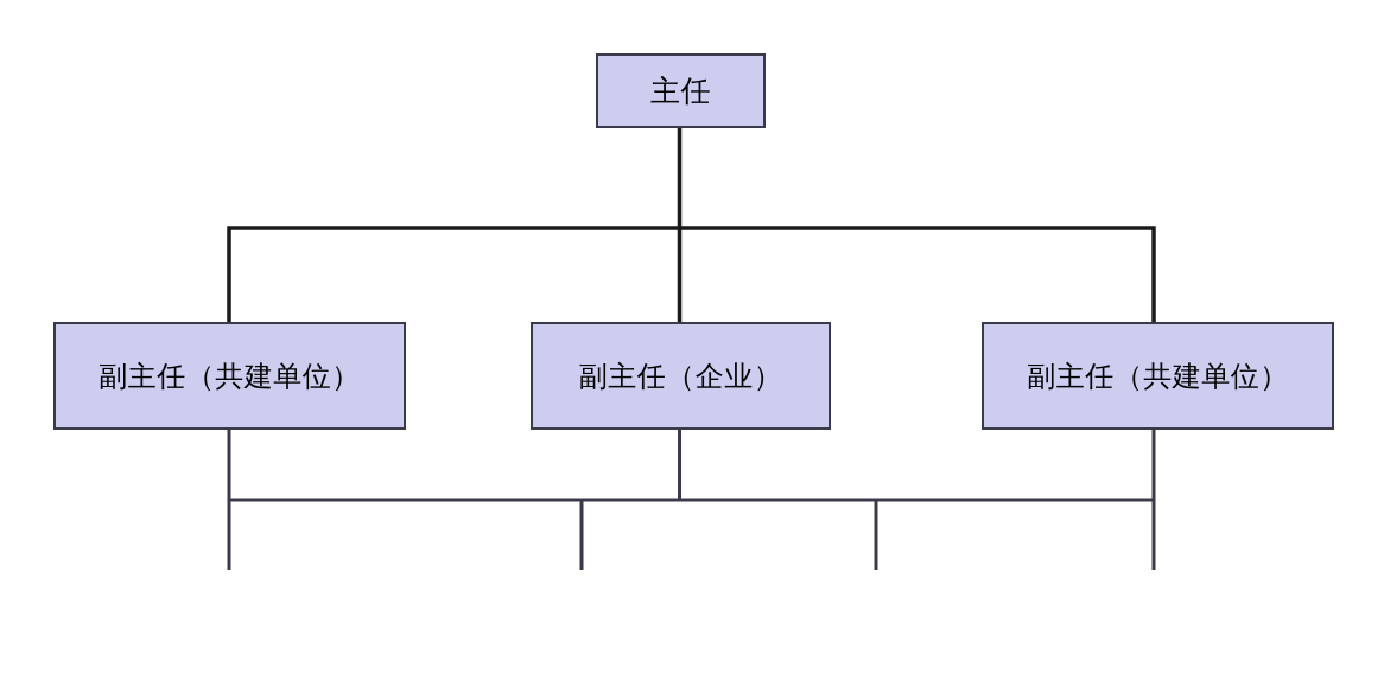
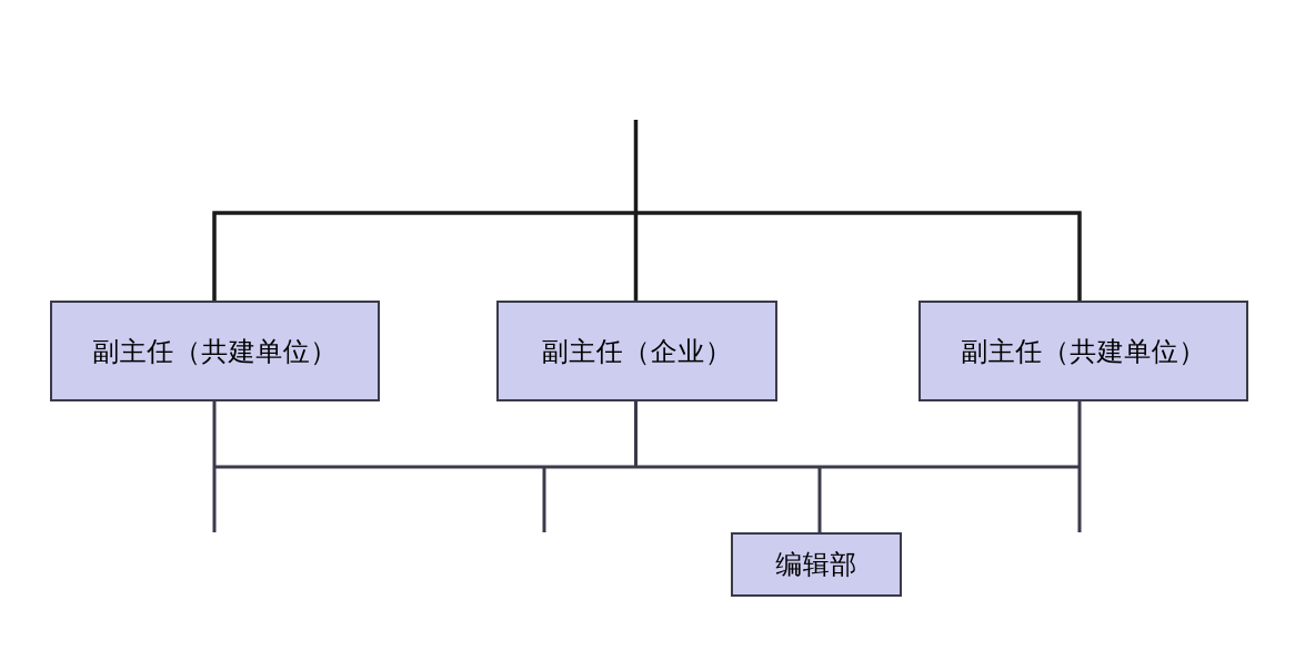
- 主任
  副主任（共建单位）
  副主任（企业）
  副主任（共建单位）
+ 编辑部
